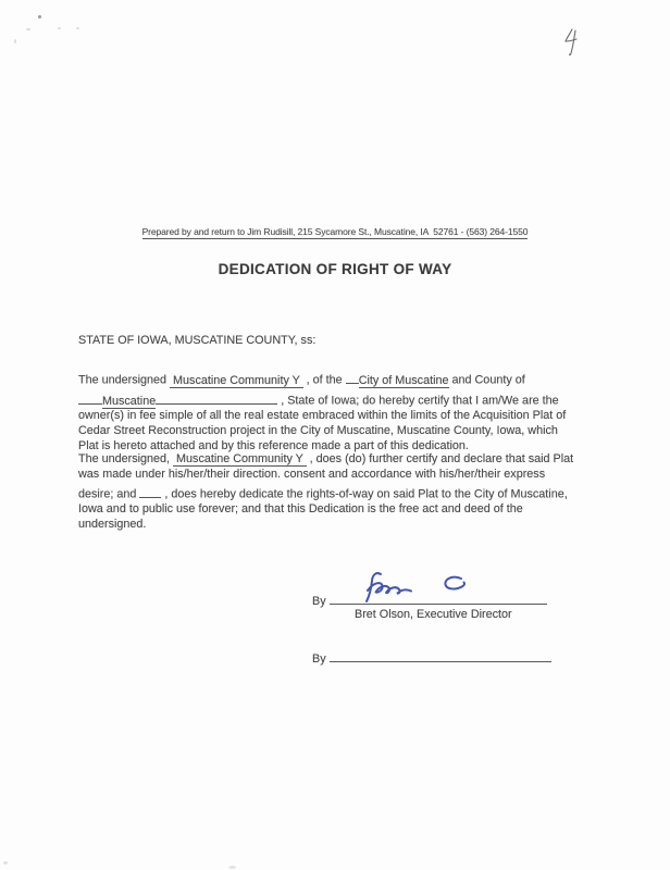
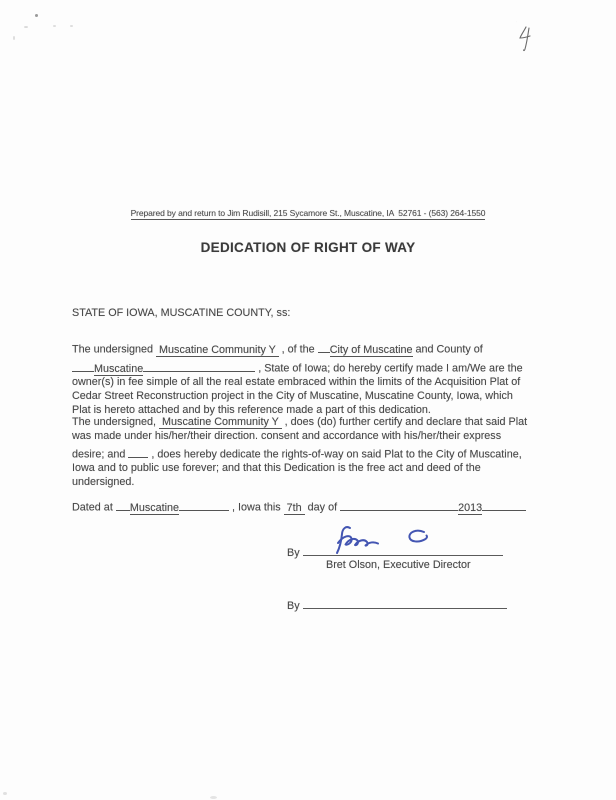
  Prepared by and return to Jim Rudisill, 215 Sycamore St., Muscatine, IA 52761 - (563) 264-1550
  DEDICATION OF RIGHT OF WAY
  STATE OF IOWA, MUSCATINE COUNTY, ss:
  The undersigned Muscatine Community Y , of the City of Muscatine and County of
- Muscatine , State of Iowa; do hereby certify that I am/We are the
+ Muscatine , State of Iowa; do hereby certify made I am/We are the
  owner(s) in fee simple of all the real estate embraced within the limits of the Acquisition Plat of
  Cedar Street Reconstruction project in the City of Muscatine, Muscatine County, Iowa, which
  Plat is hereto attached and by this reference made a part of this dedication.
  The undersigned, Muscatine Community Y , does (do) further certify and declare that said Plat
  was made under his/her/their direction. consent and accordance with his/her/their express
  desire; and , does hereby dedicate the rights-of-way on said Plat to the City of Muscatine,
  Iowa and to public use forever; and that this Dedication is the free act and deed of the
  undersigned.
+ Dated at Muscatine , Iowa this 7th day of 2013
  By
  Bret Olson, Executive Director
  By
